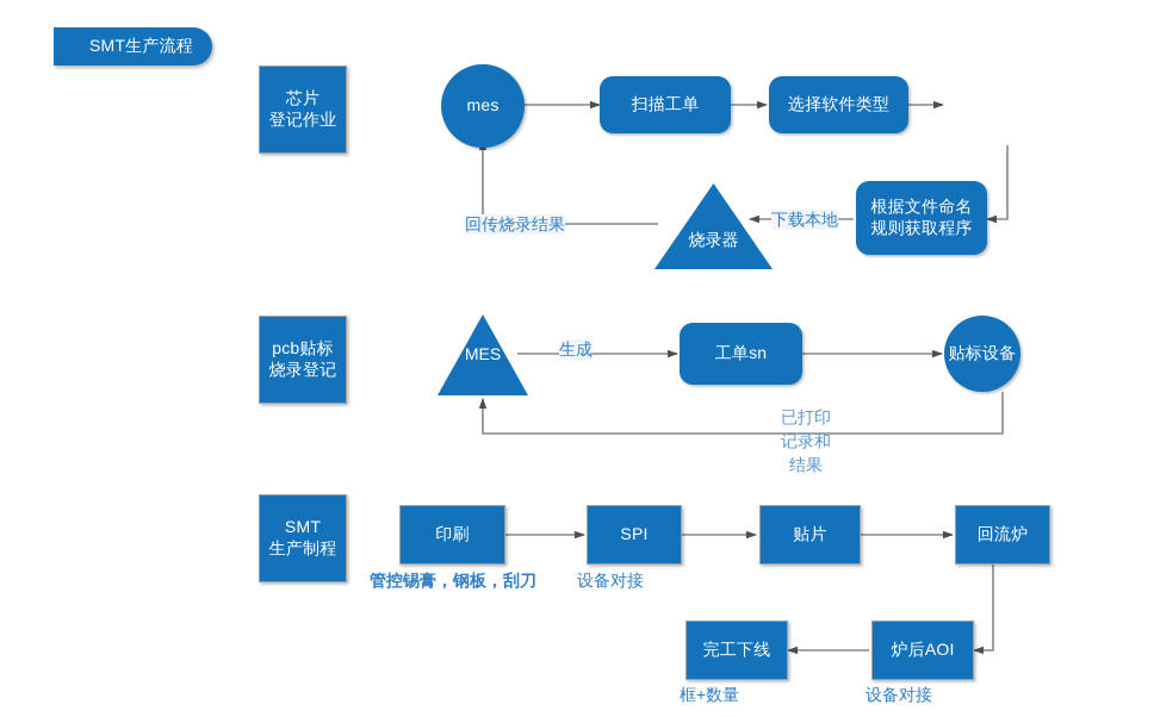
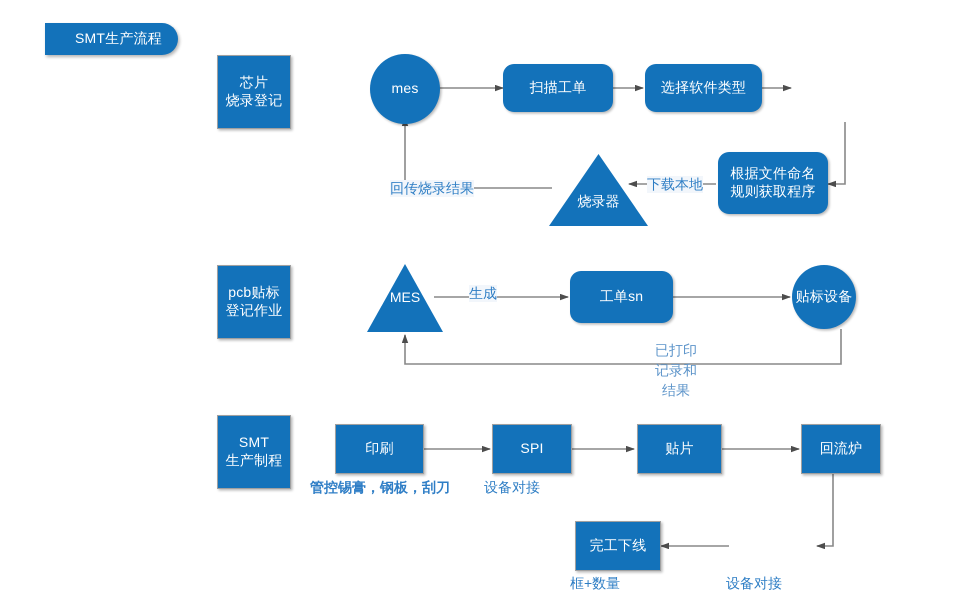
  SMT生产流程
  芯片
- 登记作业
+ 烧录登记
  pcb贴标
- 烧录登记
+ 登记作业
  SMT
  生产制程
  mes
  扫描工单
  选择软件类型
  根据文件命名
  规则获取程序
  烧录器
  下载本地
  回传烧录结果
  MES
  生成
  工单sn
  贴标设备
  已打印记录和结果
  印刷
  管控锡膏，钢板，刮刀
  SPI
  设备对接
  贴片
  回流炉
- 炉后AOI
  设备对接
  完工下线
  框+数量
